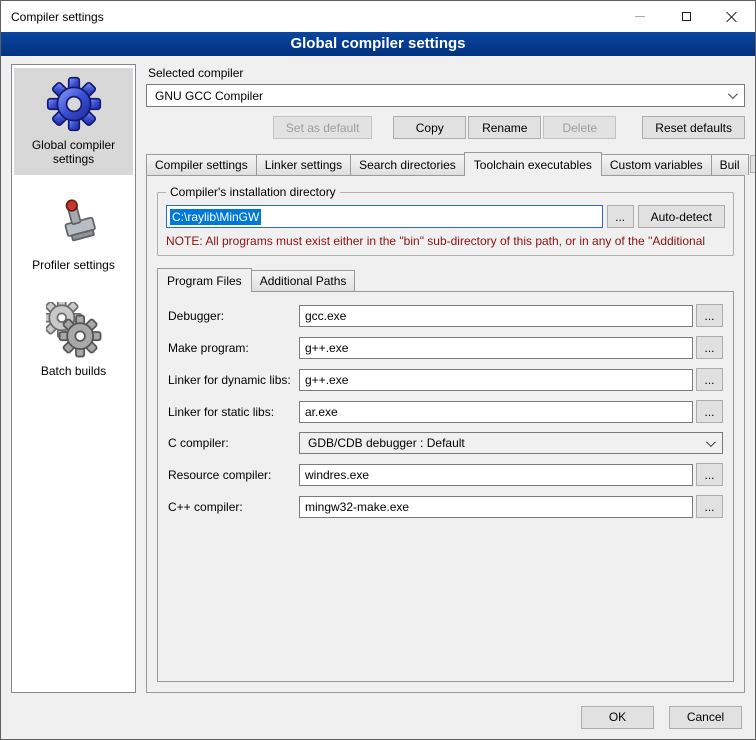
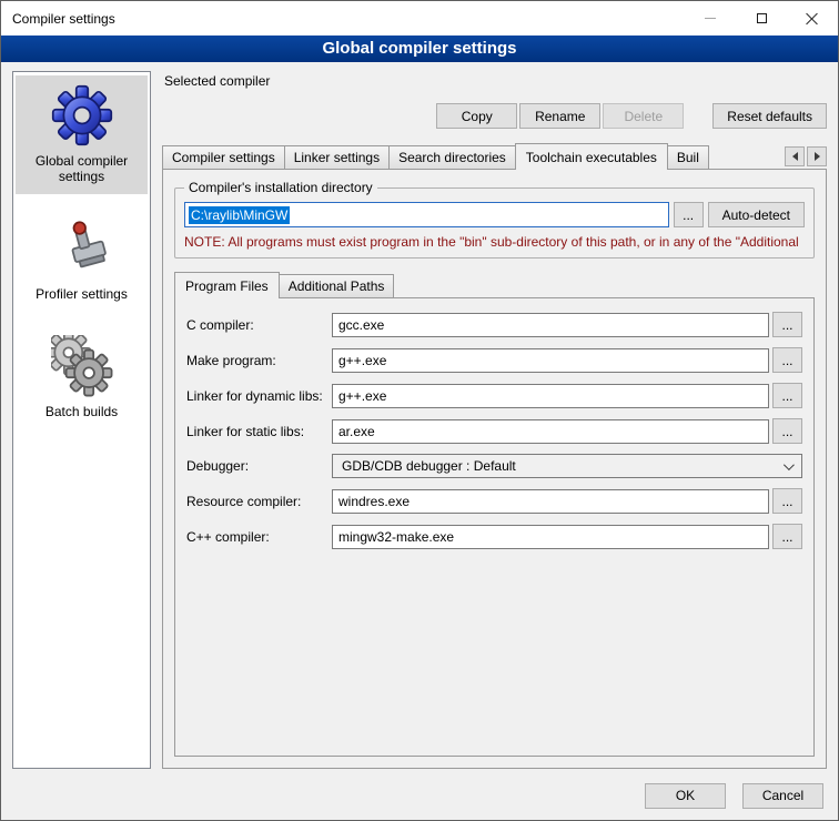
  Compiler settings
  Global compiler settings
  Global compiler settings
  Profiler settings
  Batch builds
  Selected compiler
- GNU GCC Compiler
- Set as default
  Copy
  Rename
  Delete
  Reset defaults
  Compiler settings
  Linker settings
  Search directories
  Toolchain executables
- Custom variables
  Buil
  Compiler's installation directory
  C:\raylib\MinGW
  ...
  Auto-detect
- NOTE: All programs must exist either in the "bin" sub-directory of this path, or in any of the "Additional
+ NOTE: All programs must exist program in the "bin" sub-directory of this path, or in any of the "Additional
  Program Files
  Additional Paths
- Debugger:
+ C compiler:
  gcc.exe
  ...
  Make program:
  g++.exe
  ...
  Linker for dynamic libs:
  g++.exe
  ...
  Linker for static libs:
  ar.exe
  ...
- C compiler:
+ Debugger:
  GDB/CDB debugger : Default
  Resource compiler:
  windres.exe
  ...
  C++ compiler:
  mingw32-make.exe
  ...
  OK
  Cancel
